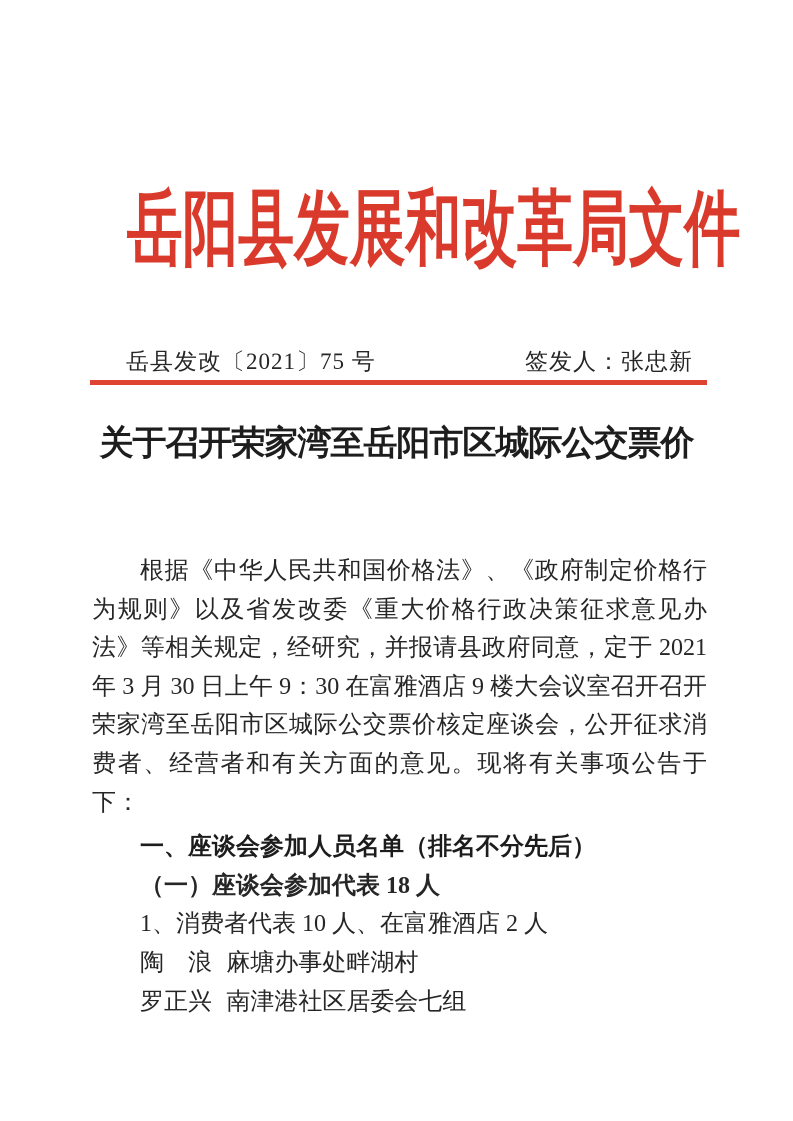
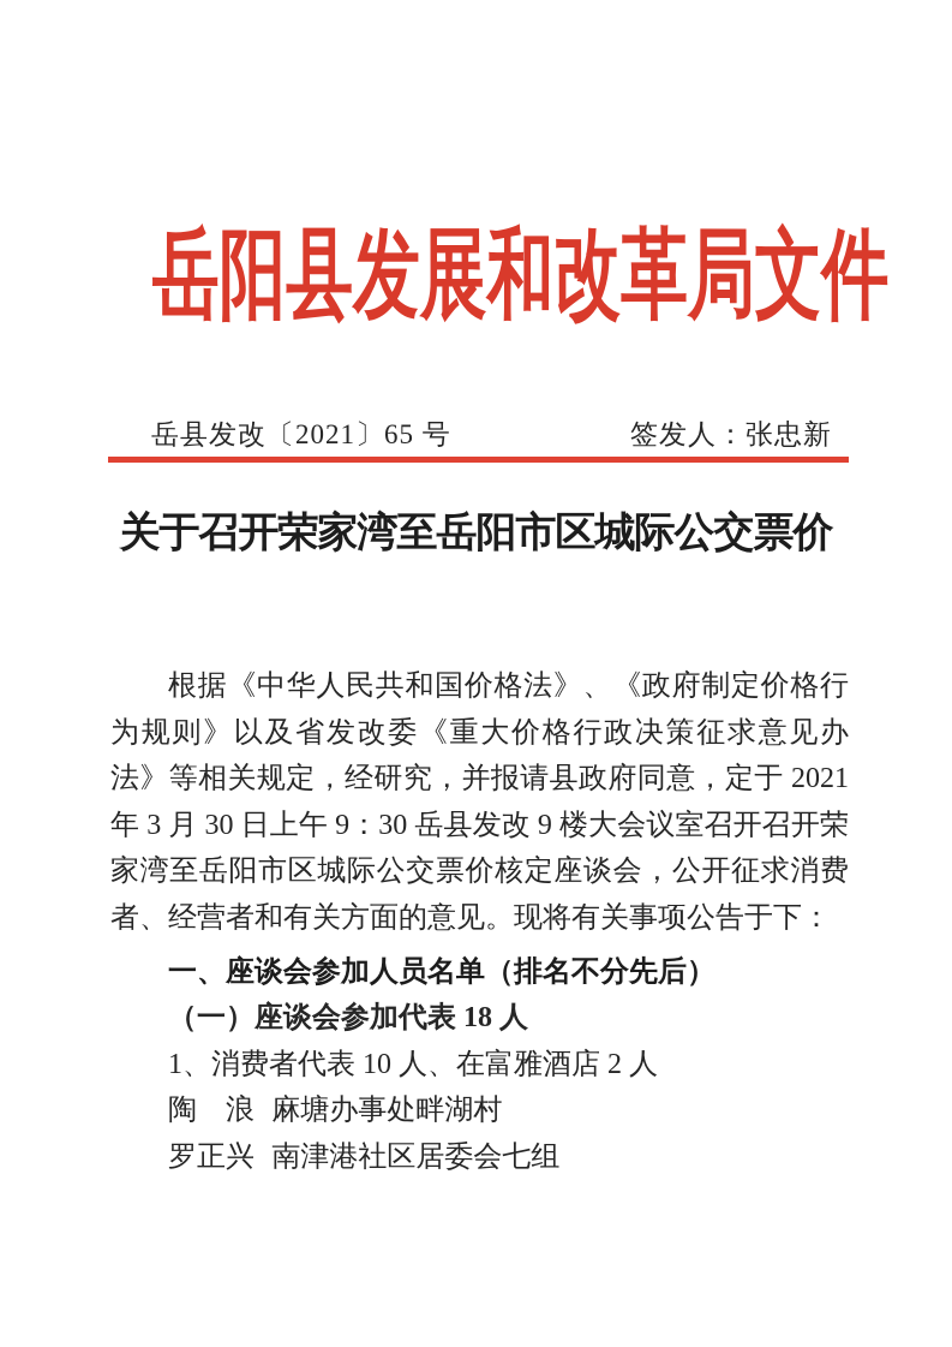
  岳阳县发展和改革局文件
- 岳县发改〔2021〕75 号
+ 岳县发改〔2021〕65 号
  签发人：张忠新
  关于召开荣家湾至岳阳市区城际公交票价
- 根据《中华人民共和国价格法》、《政府制定价格行为规则》以及省发改委《重大价格行政决策征求意见办法》等相关规定，经研究，并报请县政府同意，定于 2021 年 3 月 30 日上午 9：30 在富雅酒店 9 楼大会议室召开召开荣家湾至岳阳市区城际公交票价核定座谈会，公开征求消费者、经营者和有关方面的意见。现将有关事项公告于下：
+ 根据《中华人民共和国价格法》、《政府制定价格行为规则》以及省发改委《重大价格行政决策征求意见办法》等相关规定，经研究，并报请县政府同意，定于 2021 年 3 月 30 日上午 9：30 岳县发改 9 楼大会议室召开召开荣家湾至岳阳市区城际公交票价核定座谈会，公开征求消费者、经营者和有关方面的意见。现将有关事项公告于下：
  一、座谈会参加人员名单（排名不分先后）
  （一）座谈会参加代表 18 人
  1、消费者代表 10 人、在富雅酒店 2 人
  陶 浪 麻塘办事处畔湖村
  罗正兴 南津港社区居委会七组
